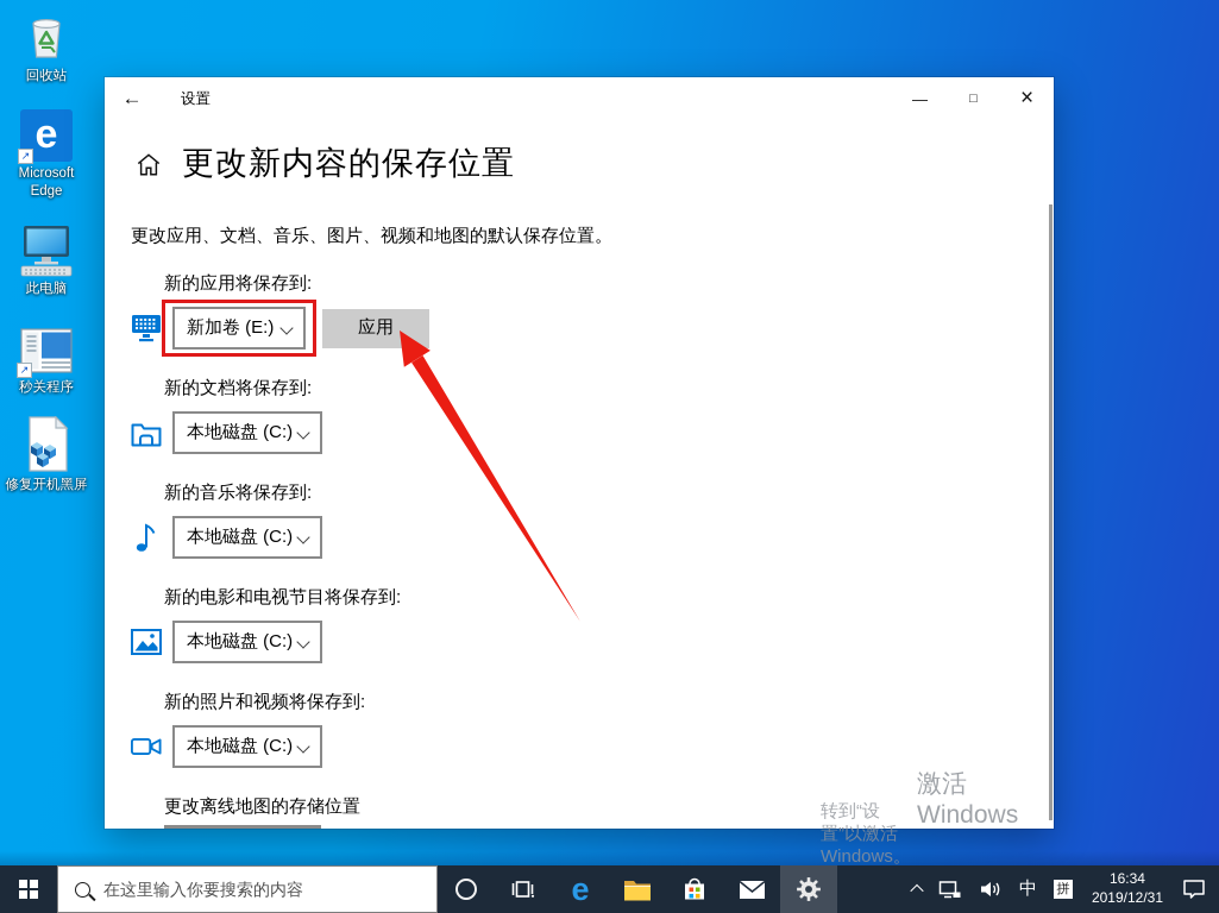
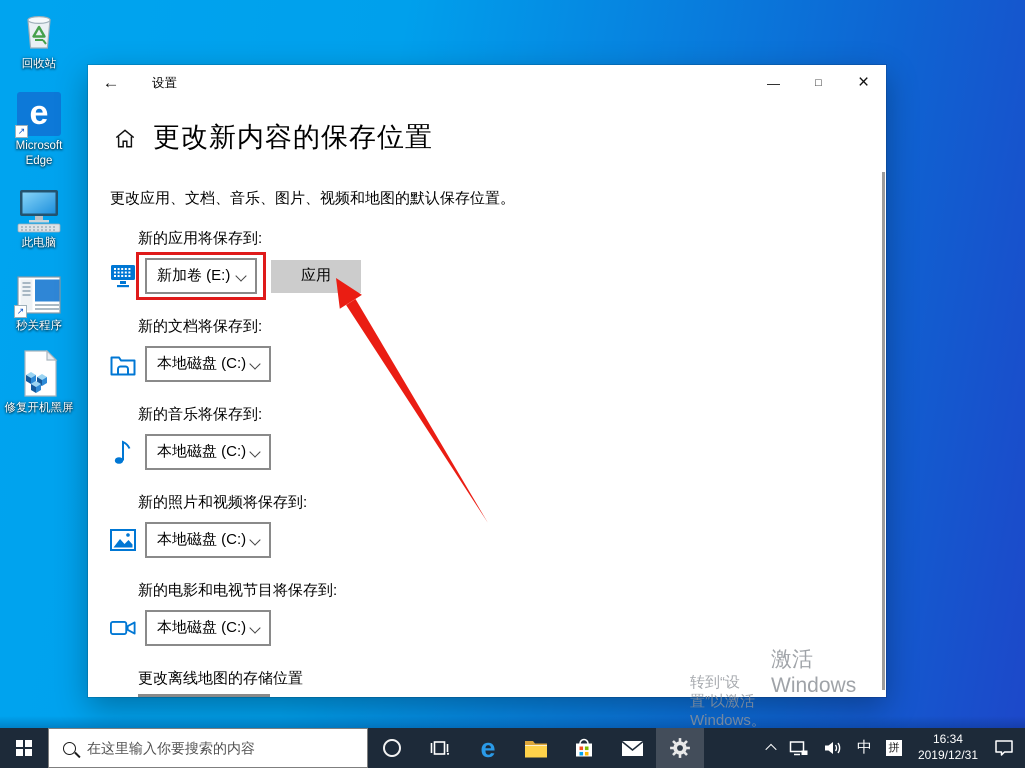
  回收站
  e
  ↗
  Microsoft Edge
  此电脑
  ↗
  秒关程序
  修复开机黑屏
  ←
  设置
  —
  □
  ×
  更改新内容的保存位置
  更改应用、文档、音乐、图片、视频和地图的默认保存位置。
  新的应用将保存到:
  新加卷 (E:)
  应用
  新的文档将保存到:
  本地磁盘 (C:)
  新的音乐将保存到:
  本地磁盘 (C:)
- 新的电影和电视节目将保存到:
+ 新的照片和视频将保存到:
  本地磁盘 (C:)
- 新的照片和视频将保存到:
+ 新的电影和电视节目将保存到:
  本地磁盘 (C:)
  更改离线地图的存储位置
  激活 Windows
  转到“设置”以激活 Windows。
  在这里输入你要搜索的内容
  e
  中
  拼
  16:34
  2019/12/31
